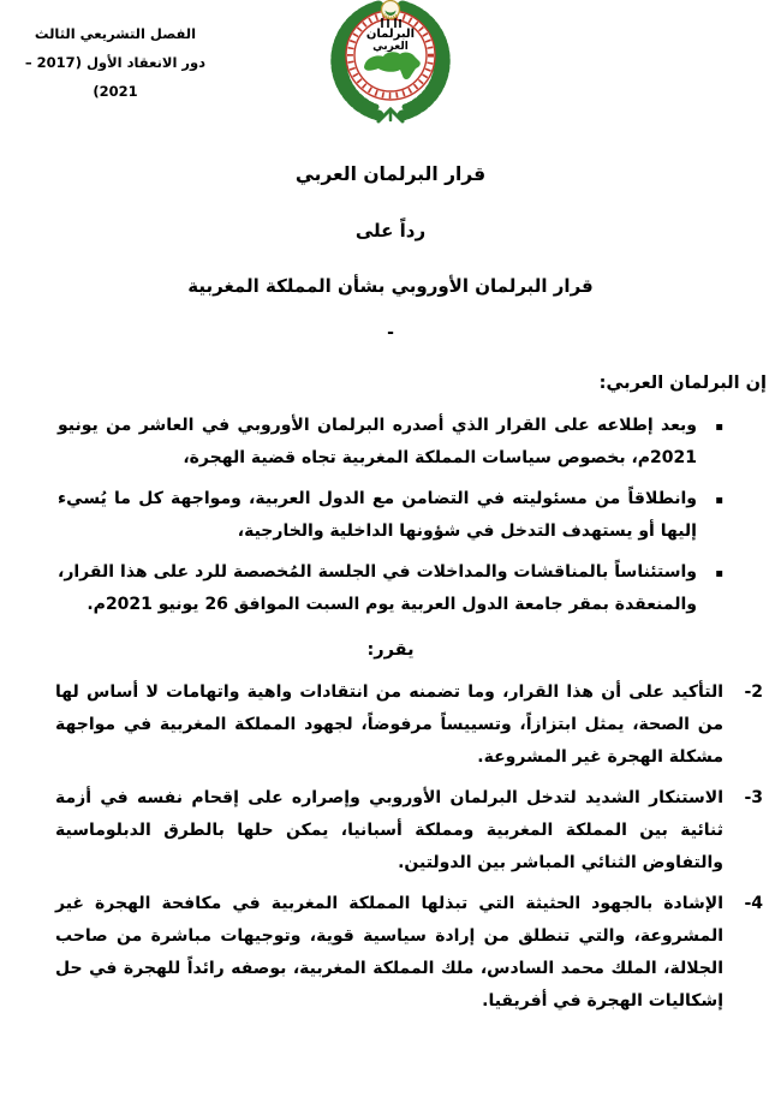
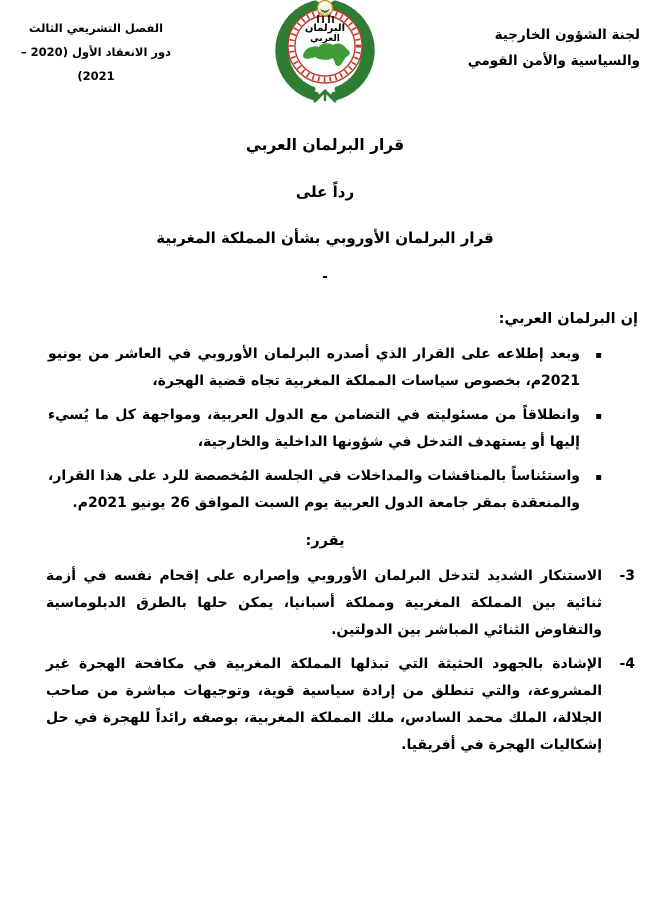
  الفصل التشريعي الثالث
- دور الانعقاد الأول (2017 – 2021)
+ دور الانعقاد الأول (2020 – 2021)
+ لجنة الشؤون الخارجية
+ والسياسية والأمن القومي
  البرلمان
  العربي
  قرار البرلمان العربي
  رداً على
  قرار البرلمان الأوروبي بشأن المملكة المغربية
  -
  إن البرلمان العربي:
  ▪
  وبعد إطلاعه على القرار الذي أصدره البرلمان الأوروبي في العاشر من يونيو 2021م، بخصوص سياسات المملكة المغربية تجاه قضية الهجرة،
  ▪
  وانطلاقاً من مسئوليته في التضامن مع الدول العربية، ومواجهة كل ما يُسيء إليها أو يستهدف التدخل في شؤونها الداخلية والخارجية،
  ▪
  واستئناساً بالمناقشات والمداخلات في الجلسة المُخصصة للرد على هذا القرار، والمنعقدة بمقر جامعة الدول العربية يوم السبت الموافق 26 يونيو 2021م.
  يقرر:
- 2-
- التأكيد على أن هذا القرار، وما تضمنه من انتقادات واهية واتهامات لا أساس لها من الصحة، يمثل ابتزازاً، وتسييساً مرفوضاً، لجهود المملكة المغربية في مواجهة مشكلة الهجرة غير المشروعة.
  3-
  الاستنكار الشديد لتدخل البرلمان الأوروبي وإصراره على إقحام نفسه في أزمة ثنائية بين المملكة المغربية ومملكة أسبانيا، يمكن حلها بالطرق الدبلوماسية والتفاوض الثنائي المباشر بين الدولتين.
  4-
  الإشادة بالجهود الحثيثة التي تبذلها المملكة المغربية في مكافحة الهجرة غير المشروعة، والتي تنطلق من إرادة سياسية قوية، وتوجيهات مباشرة من صاحب الجلالة، الملك محمد السادس، ملك المملكة المغربية، بوصفه رائداً للهجرة في حل إشكاليات الهجرة في أفريقيا.
